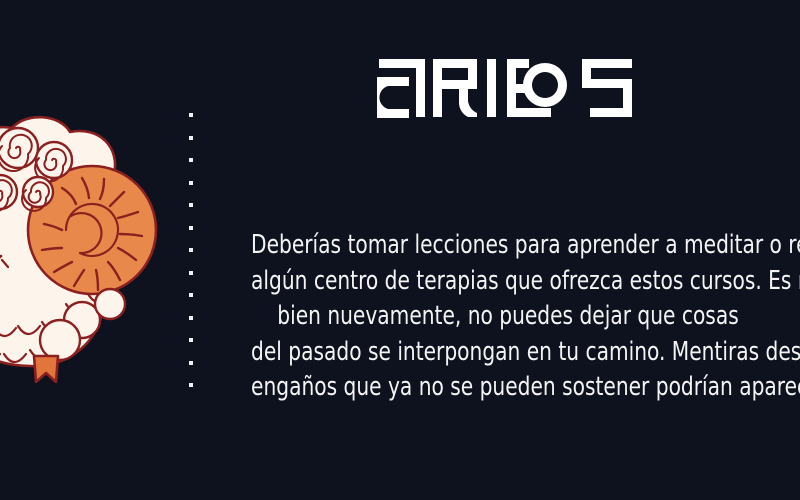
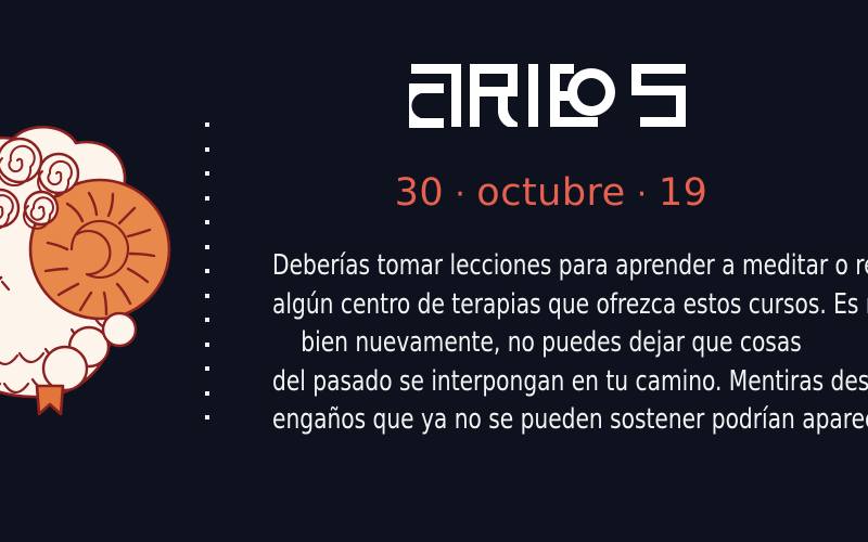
+ 30 · octubre · 19
  Deberías tomar lecciones para aprender a meditar o r
  algún centro de terapias que ofrezca estos cursos. Es
  bien nuevamente, no puedes dejar que cosas
  del pasado se interpongan en tu camino. Mentiras des
  engaños que ya no se pueden sostener podrían apare
